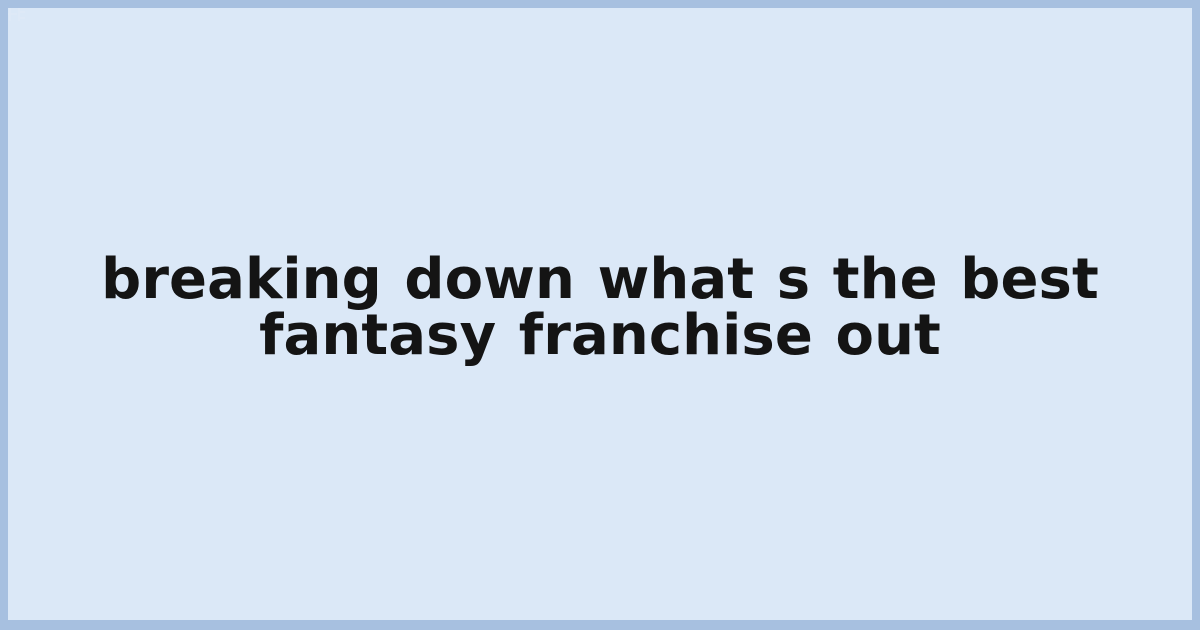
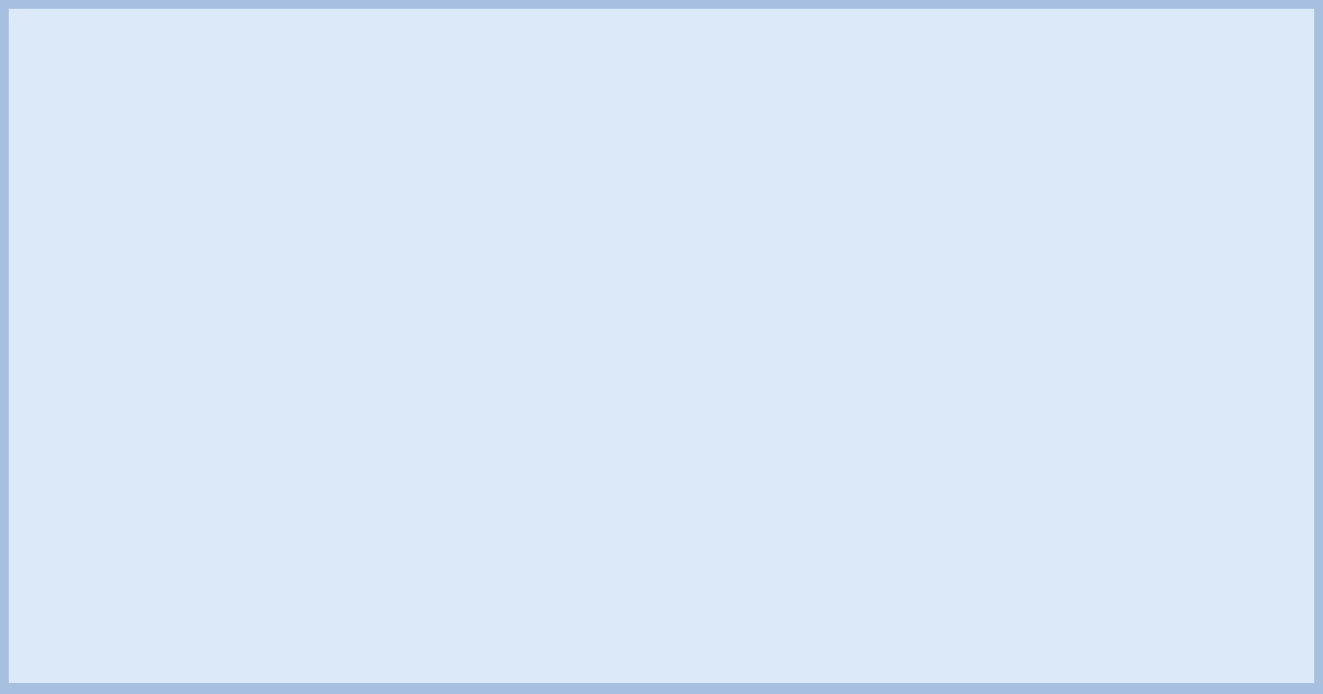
- breaking down what s the best fantasy franchise out
